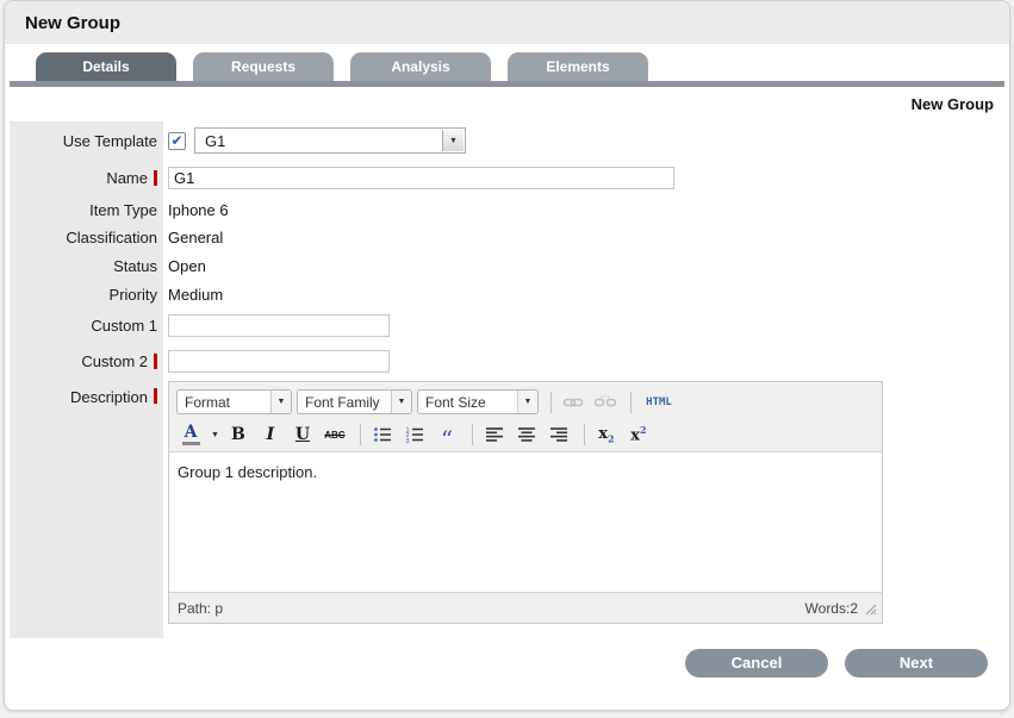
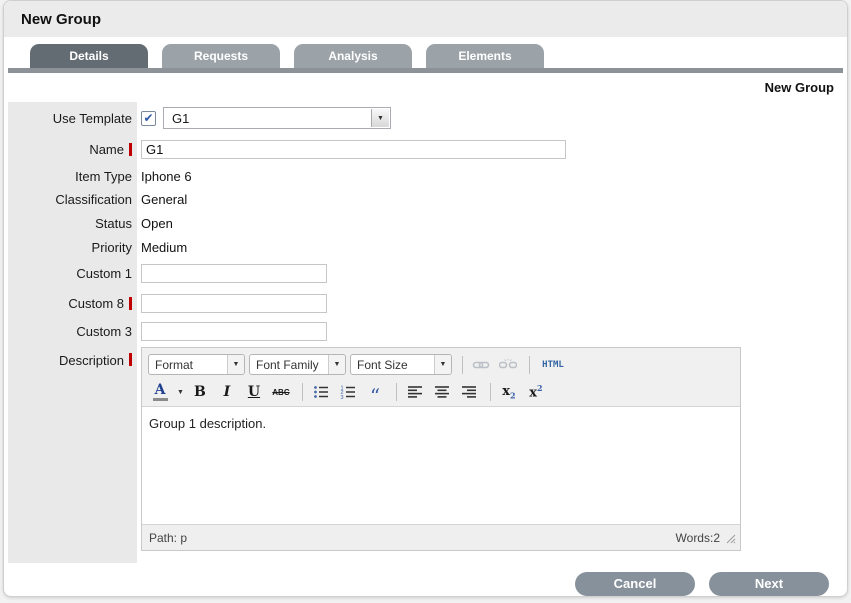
  New Group
  Details
  Requests
  Analysis
  Elements
  New Group
  Use Template
  ✔
  G1
  Name
  G1
  Item Type
  Iphone 6
  Classification
  General
  Status
  Open
  Priority
  Medium
  Custom 1
- Custom 2
+ Custom 8
+ Custom 3
  Description
  Format
  Font Family
  Font Size
  HTML
  A
  B
  I
  U
  ABC
  “
  x2
  x2
  Group 1 description.
  Path: p
  Words:2
  Cancel
  Next
